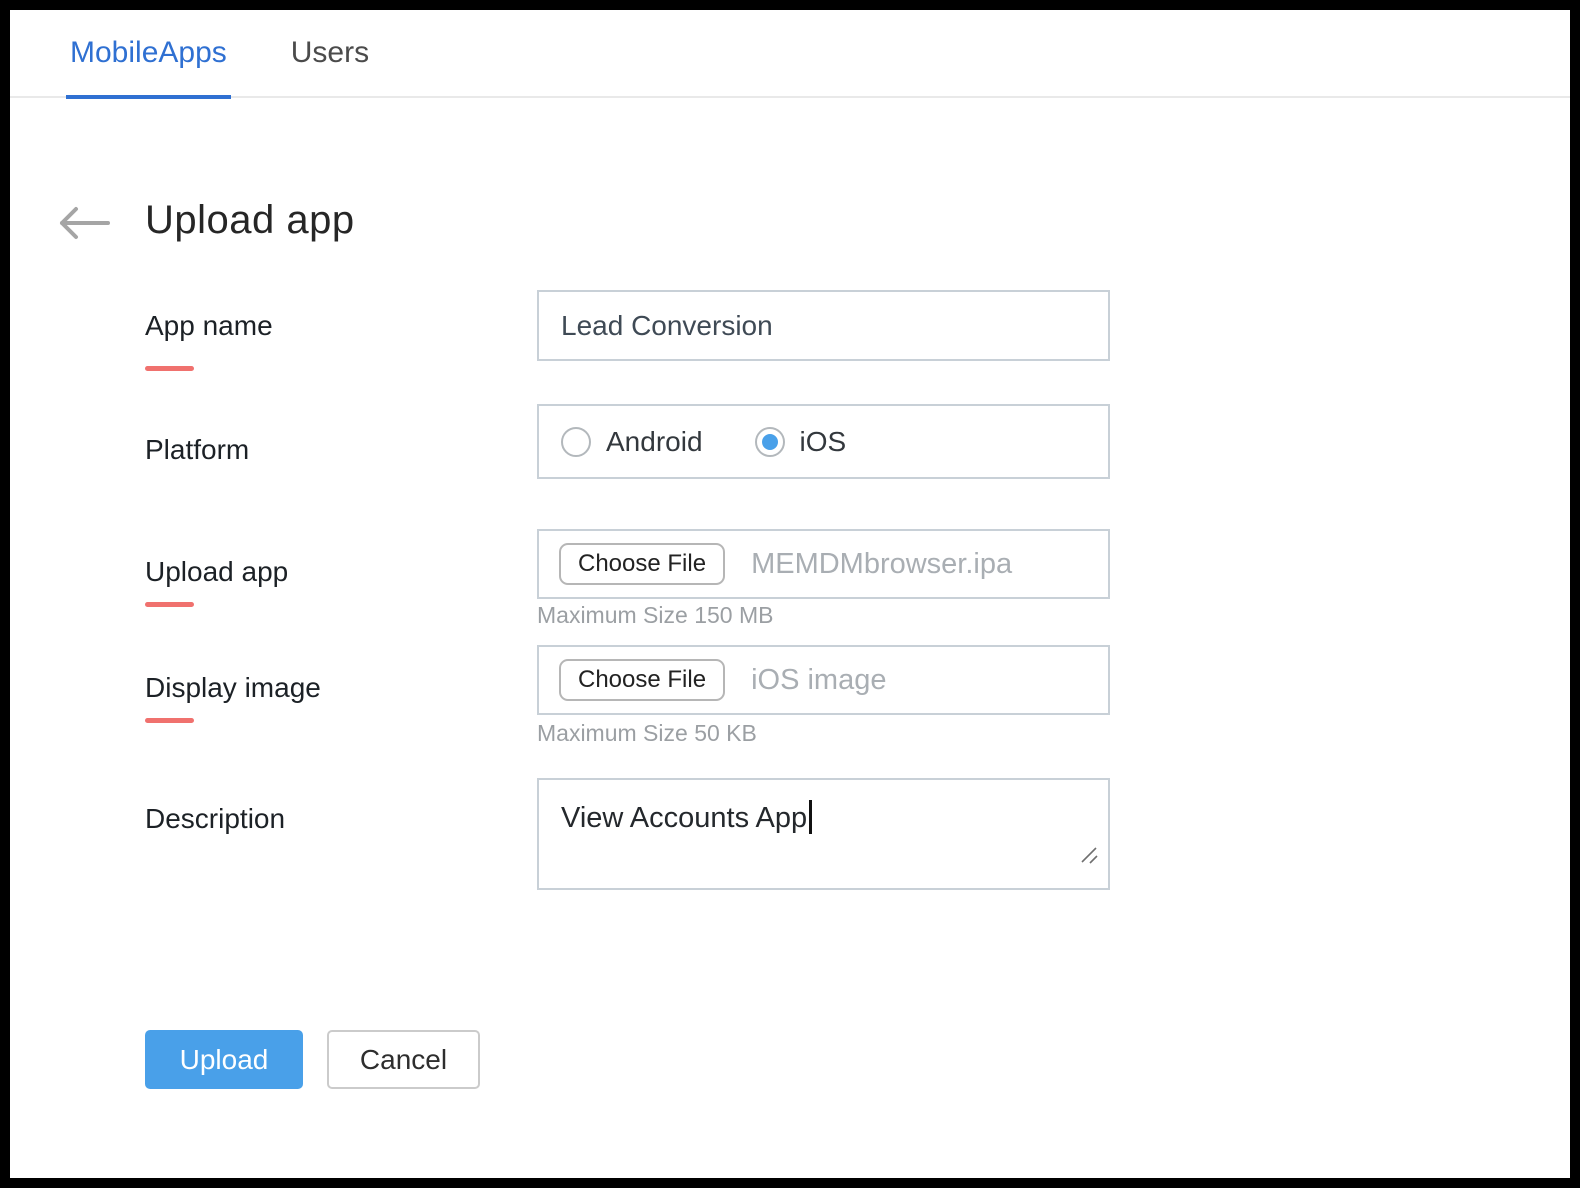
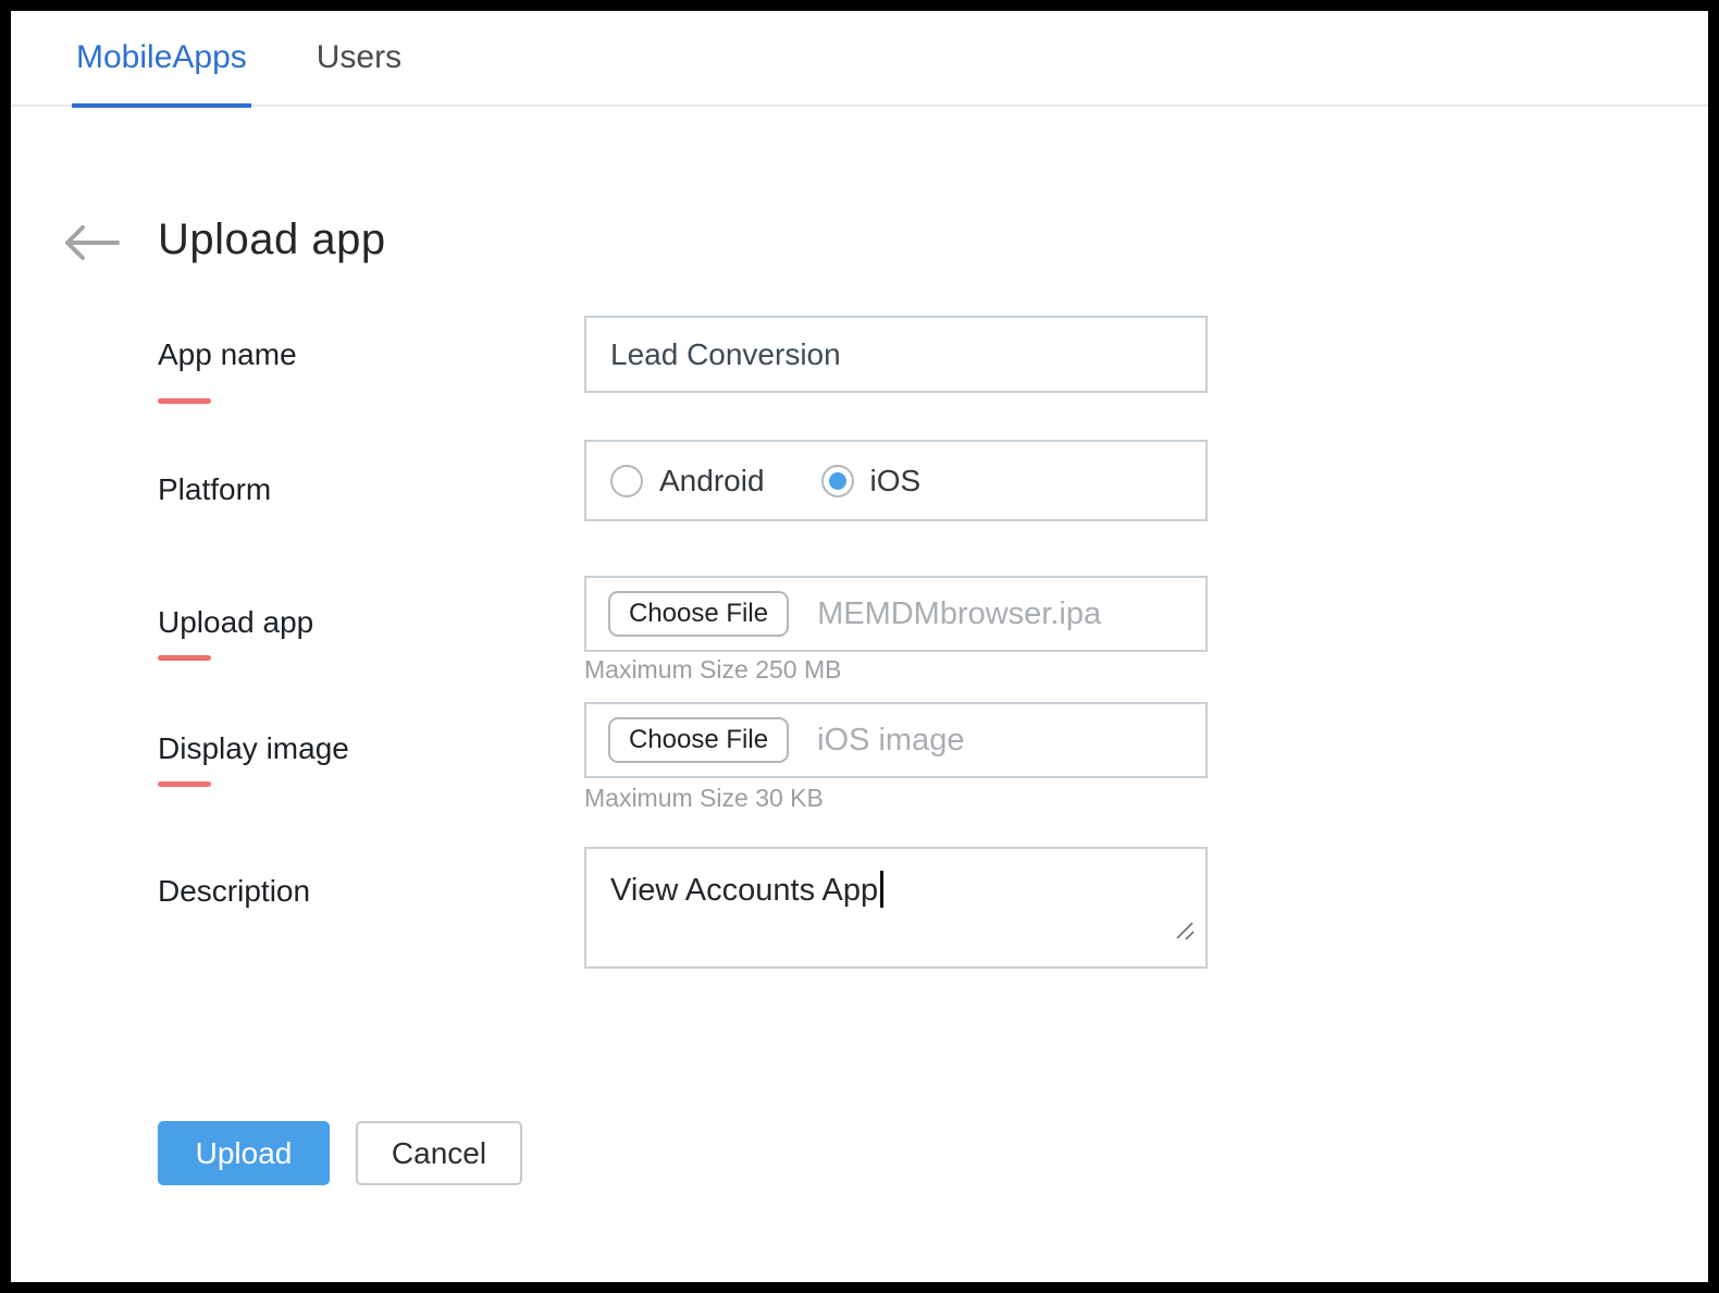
  MobileApps
  Users
  Upload app
  App name
  Lead Conversion
  Platform
  Android
  iOS
  Upload app
  Choose File
  MEMDMbrowser.ipa
- Maximum Size 150 MB
+ Maximum Size 250 MB
  Display image
  Choose File
  iOS image
- Maximum Size 50 KB
+ Maximum Size 30 KB
  Description
  View Accounts App
  Upload
  Cancel
